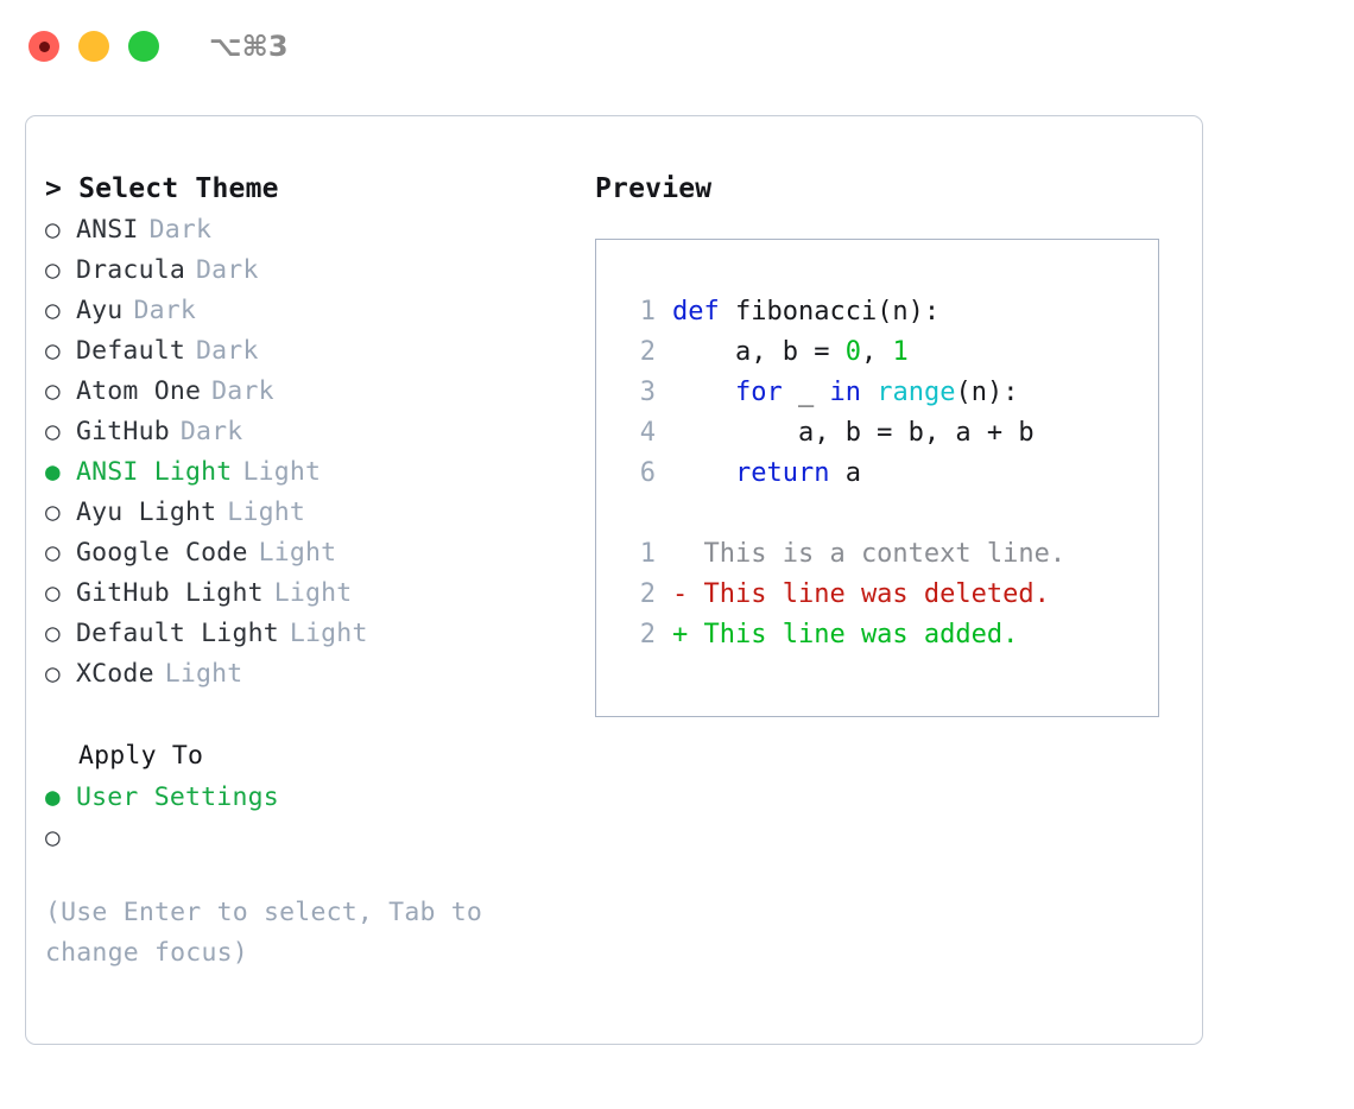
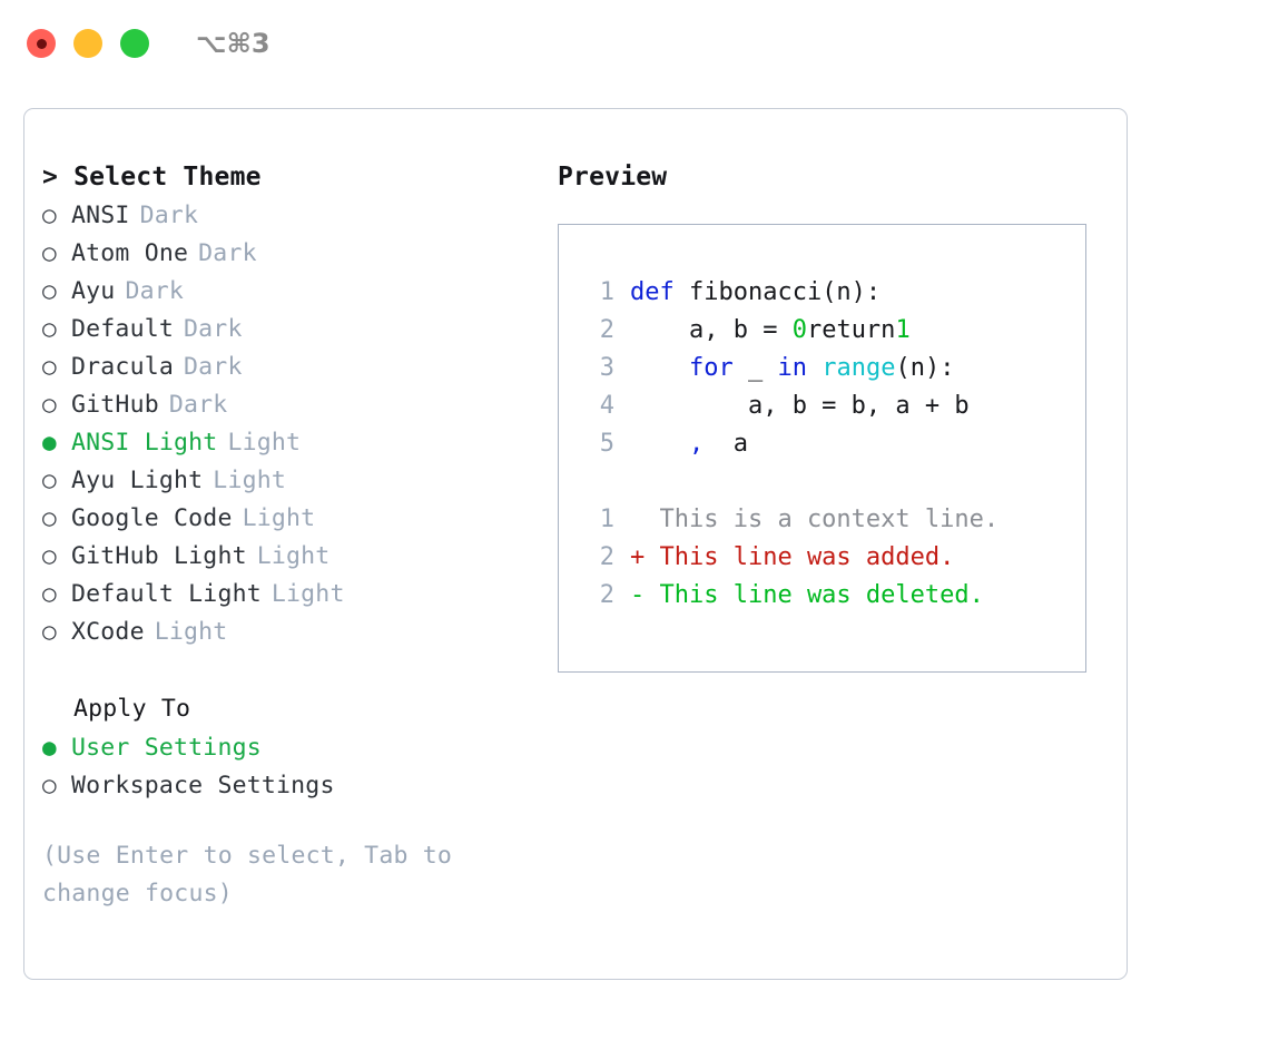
  ⌥⌘3
  > Select Theme
  ○
  ANSI
  Dark
  ○
- Dracula
+ Atom One
  Dark
  ○
  Ayu
  Dark
  ○
  Default
  Dark
  ○
- Atom One
+ Dracula
  Dark
  ○
  GitHub
  Dark
  ●
  ANSI Light
  Light
  ○
  Ayu Light
  Light
  ○
  Google Code
  Light
  ○
  GitHub Light
  Light
  ○
  Default Light
  Light
  ○
  XCode
  Light
  Apply To
  ●
  User Settings
  ○
+ Workspace Settings
  (Use Enter to select, Tab to change focus)
  Preview
  1
  def fibonacci(n):
  2
- a, b = 0, 1
+ a, b = 0return1
  3
  for _ in range(n):
  4
  a, b = b, a + b
- 6
+ 5
- return a
+ , a
  1
  This is a context line.
  2
- - This line was deleted.
+ + This line was added.
  2
- + This line was added.
+ - This line was deleted.
